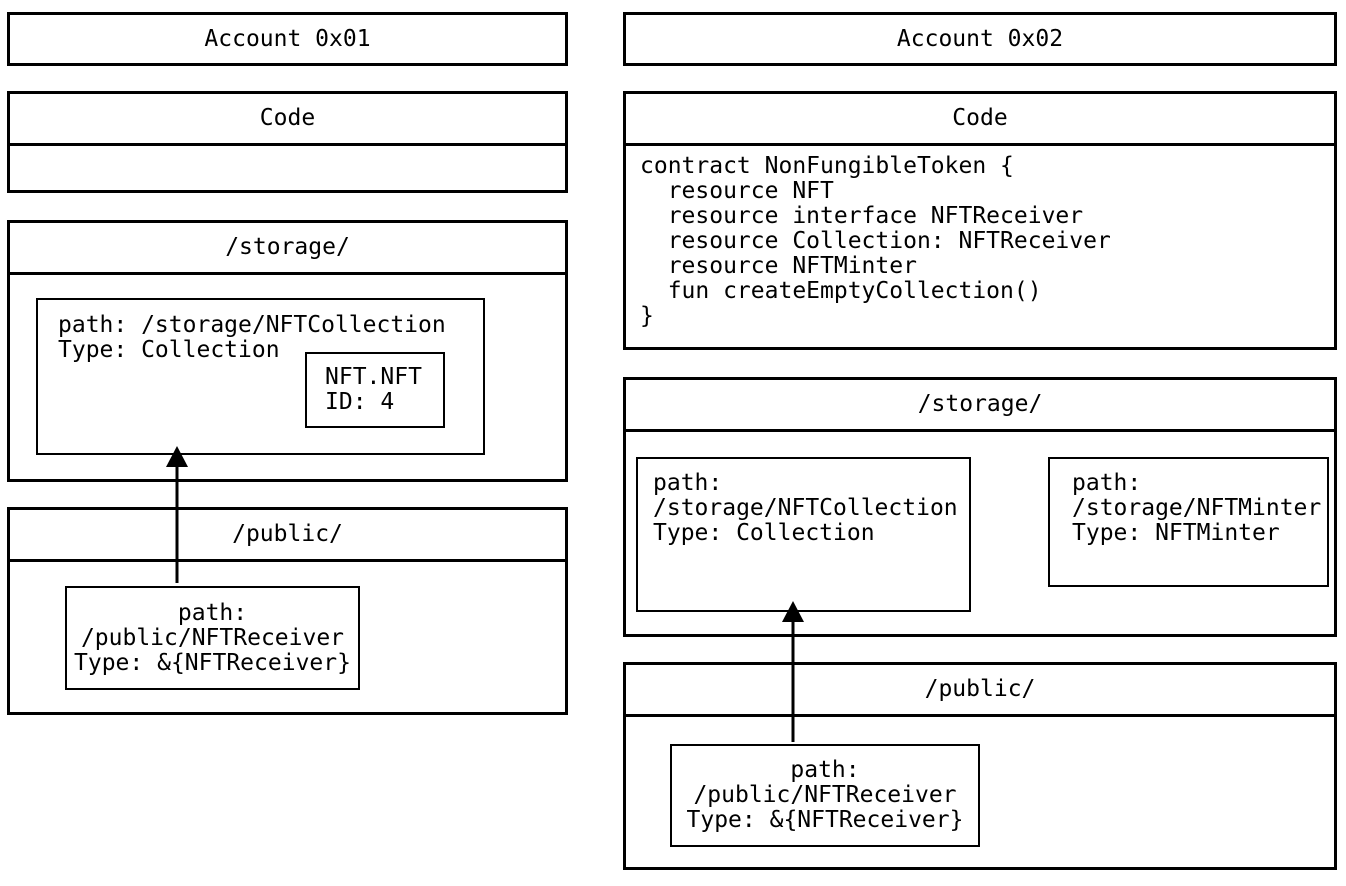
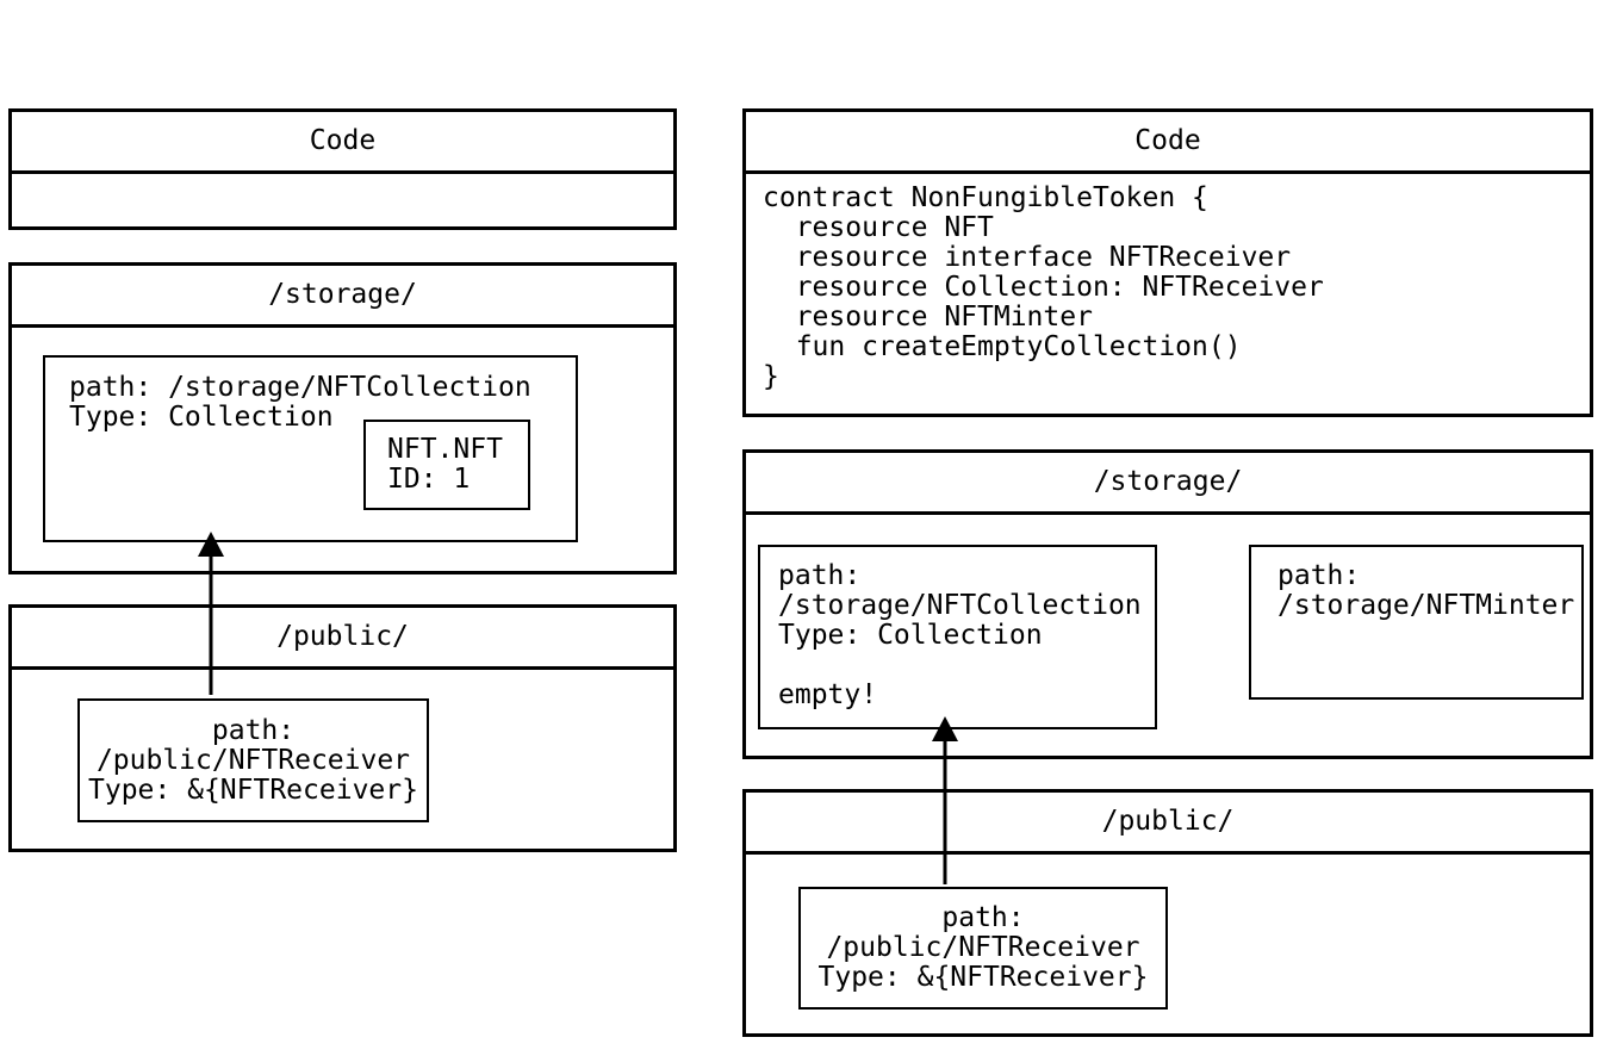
- Account 0x01
  Code
  /storage/
  path: /storage/NFTCollection
  Type: Collection
  NFT.NFT
- ID: 4
+ ID: 1
  /public/
  path:
  /public/NFTReceiver
  Type: &{NFTReceiver}
- Account 0x02
  Code
  contract NonFungibleToken {
  resource NFT
  resource interface NFTReceiver
  resource Collection: NFTReceiver
  resource NFTMinter
  fun createEmptyCollection()
  }
  /storage/
  path:
  /storage/NFTCollection
  Type: Collection
+ empty!
  path:
  /storage/NFTMinter
- Type: NFTMinter
  /public/
  path:
  /public/NFTReceiver
  Type: &{NFTReceiver}
